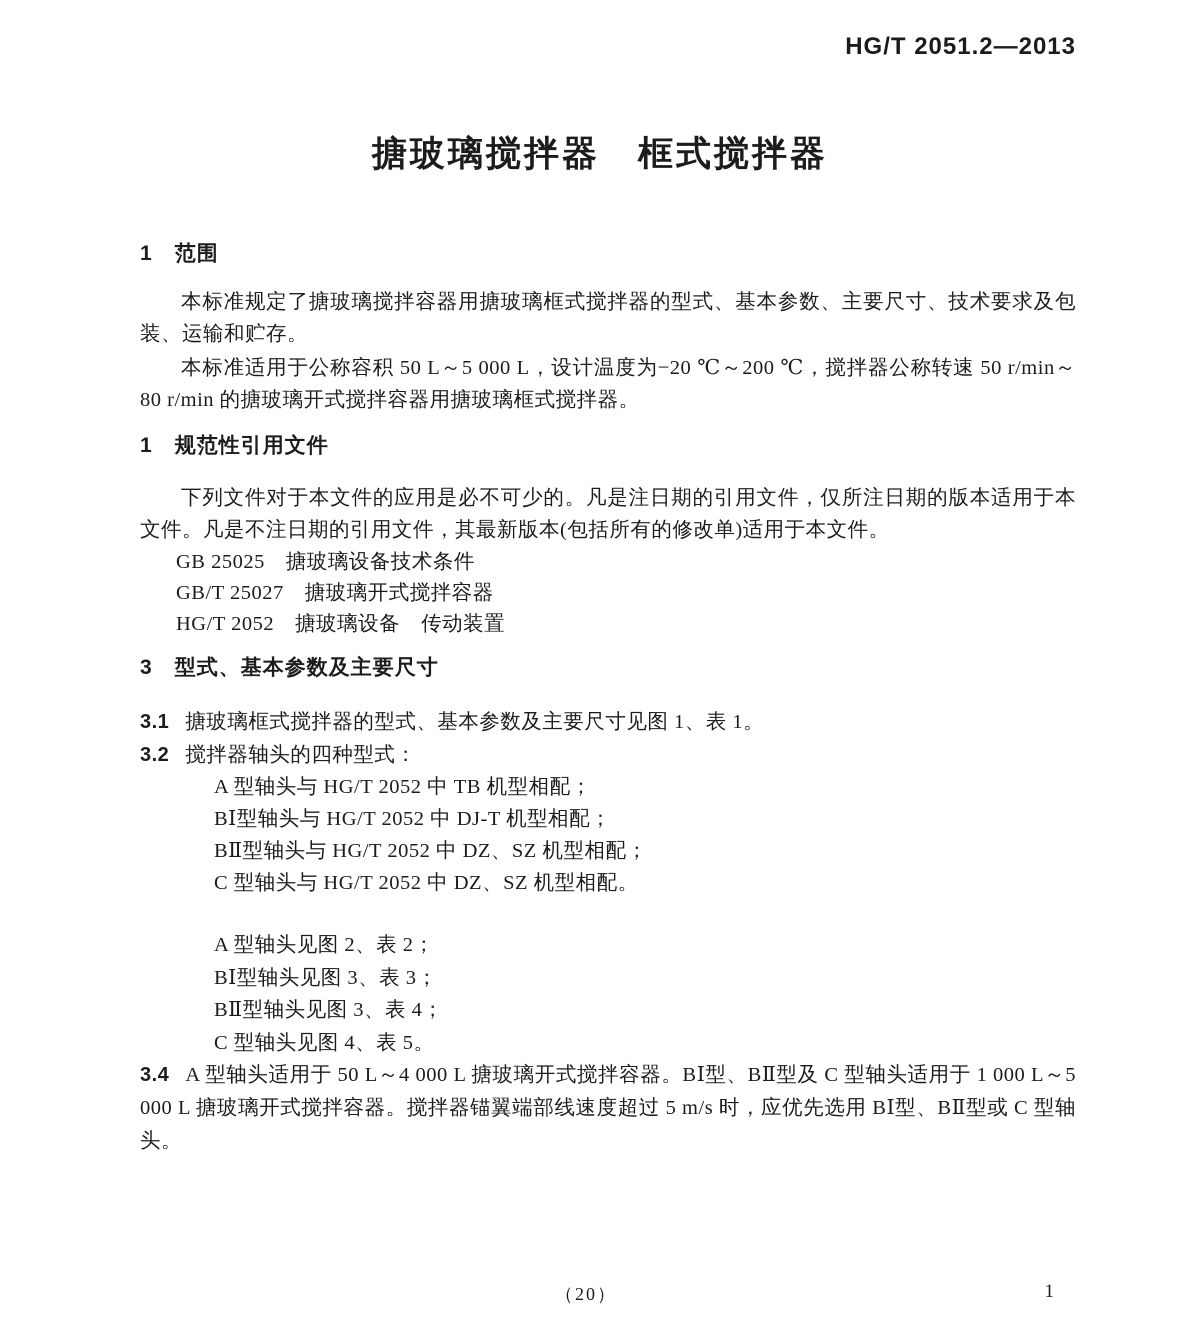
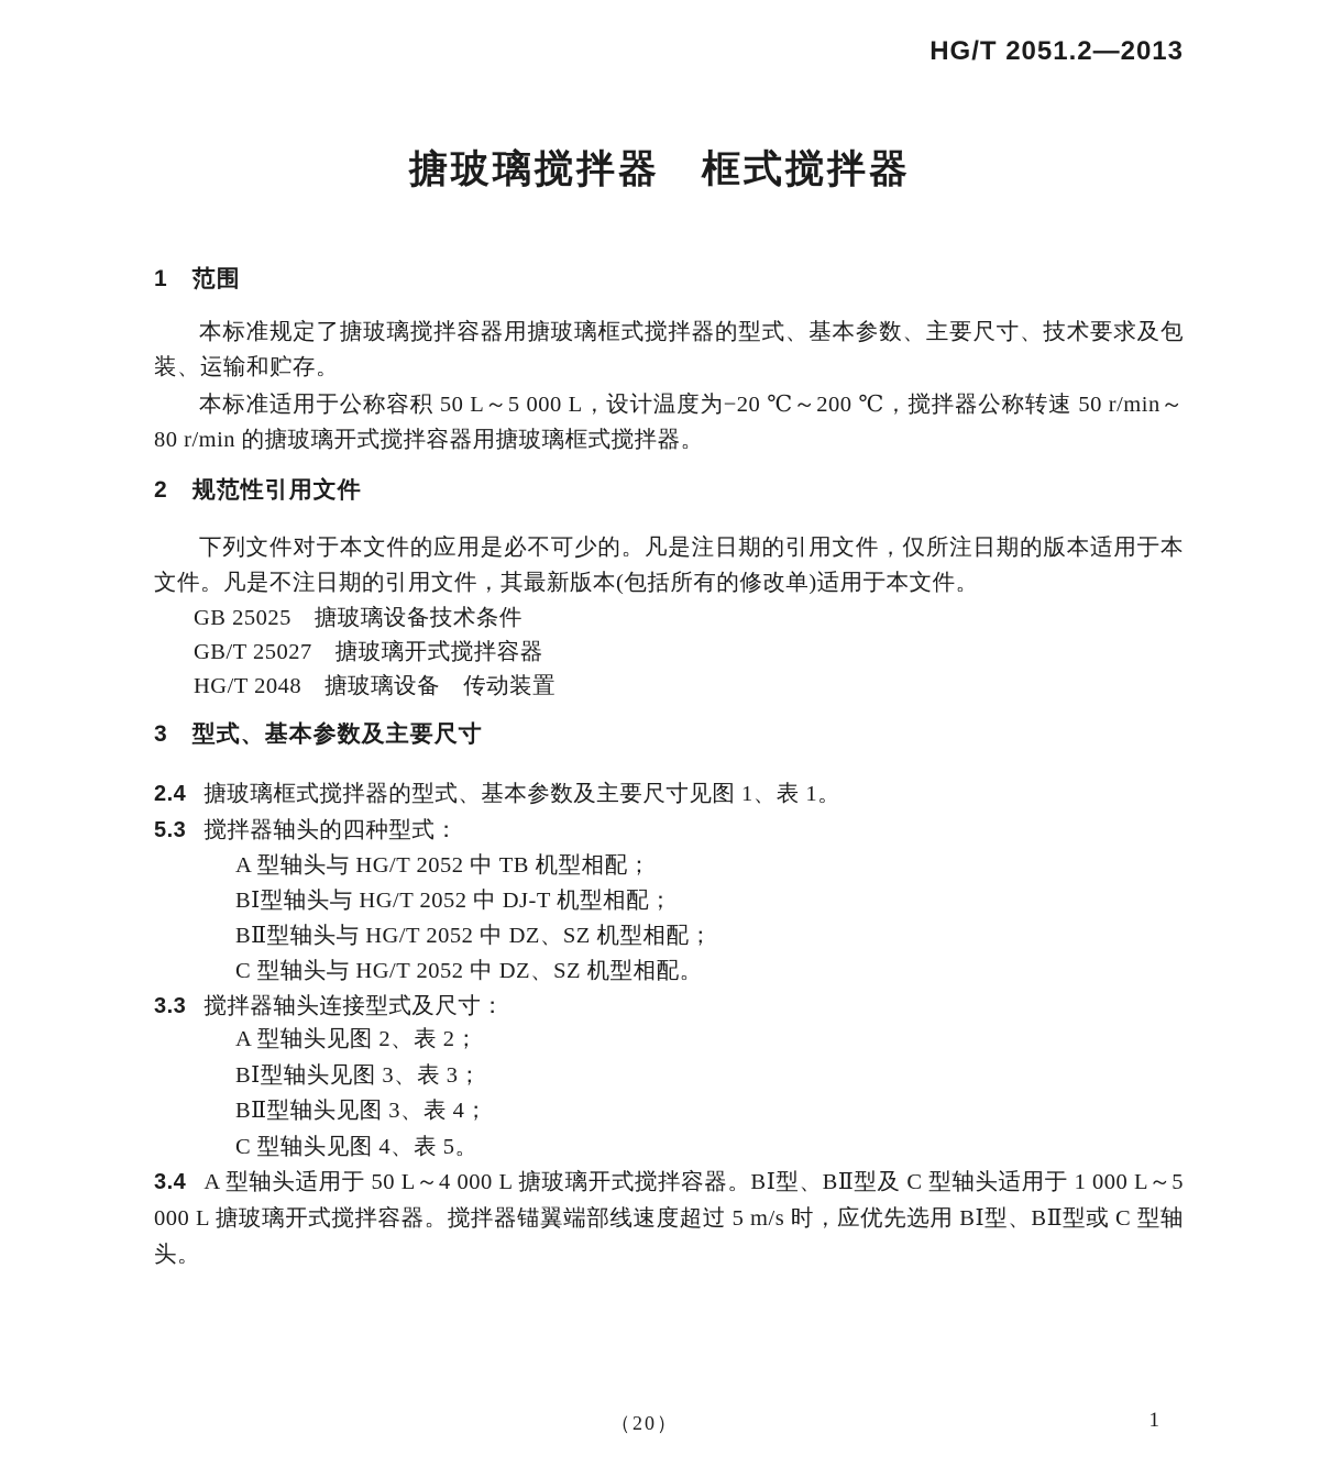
  HG/T 2051.2—2013
  搪玻璃搅拌器 框式搅拌器
  1 范围
  本标准规定了搪玻璃搅拌容器用搪玻璃框式搅拌器的型式、基本参数、主要尺寸、技术要求及包装、运输和贮存。
  本标准适用于公称容积 50 L～5 000 L，设计温度为−20 ℃～200 ℃，搅拌器公称转速 50 r/min～80 r/min 的搪玻璃开式搅拌容器用搪玻璃框式搅拌器。
- 1 规范性引用文件
+ 2 规范性引用文件
  下列文件对于本文件的应用是必不可少的。凡是注日期的引用文件，仅所注日期的版本适用于本文件。凡是不注日期的引用文件，其最新版本(包括所有的修改单)适用于本文件。
  GB 25025 搪玻璃设备技术条件
  GB/T 25027 搪玻璃开式搅拌容器
- HG/T 2052 搪玻璃设备 传动装置
+ HG/T 2048 搪玻璃设备 传动装置
  3 型式、基本参数及主要尺寸
- 3.1 搪玻璃框式搅拌器的型式、基本参数及主要尺寸见图 1、表 1。
+ 2.4 搪玻璃框式搅拌器的型式、基本参数及主要尺寸见图 1、表 1。
- 3.2 搅拌器轴头的四种型式：
+ 5.3 搅拌器轴头的四种型式：
  A 型轴头与 HG/T 2052 中 TB 机型相配；
  BⅠ型轴头与 HG/T 2052 中 DJ-T 机型相配；
  BⅡ型轴头与 HG/T 2052 中 DZ、SZ 机型相配；
  C 型轴头与 HG/T 2052 中 DZ、SZ 机型相配。
+ 3.3 搅拌器轴头连接型式及尺寸：
  A 型轴头见图 2、表 2；
  BⅠ型轴头见图 3、表 3；
  BⅡ型轴头见图 3、表 4；
  C 型轴头见图 4、表 5。
  3.4 A 型轴头适用于 50 L～4 000 L 搪玻璃开式搅拌容器。BⅠ型、BⅡ型及 C 型轴头适用于 1 000 L～5 000 L 搪玻璃开式搅拌容器。搅拌器锚翼端部线速度超过 5 m/s 时，应优先选用 BⅠ型、BⅡ型或 C 型轴头。
  （20）
  1
